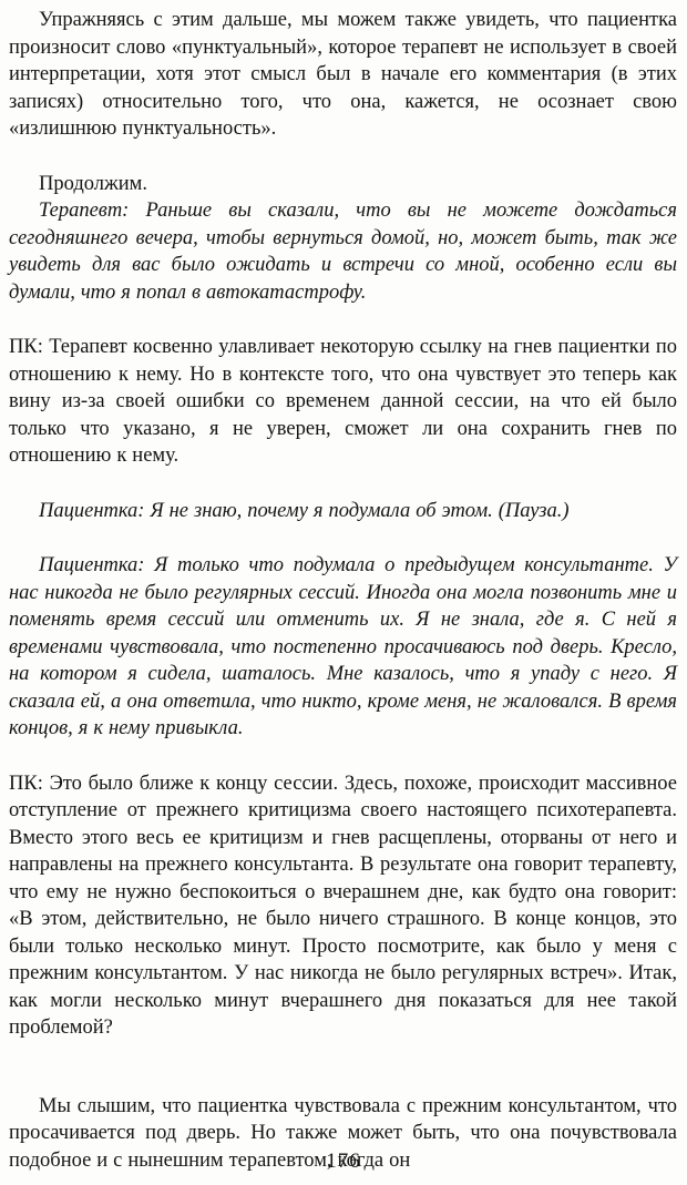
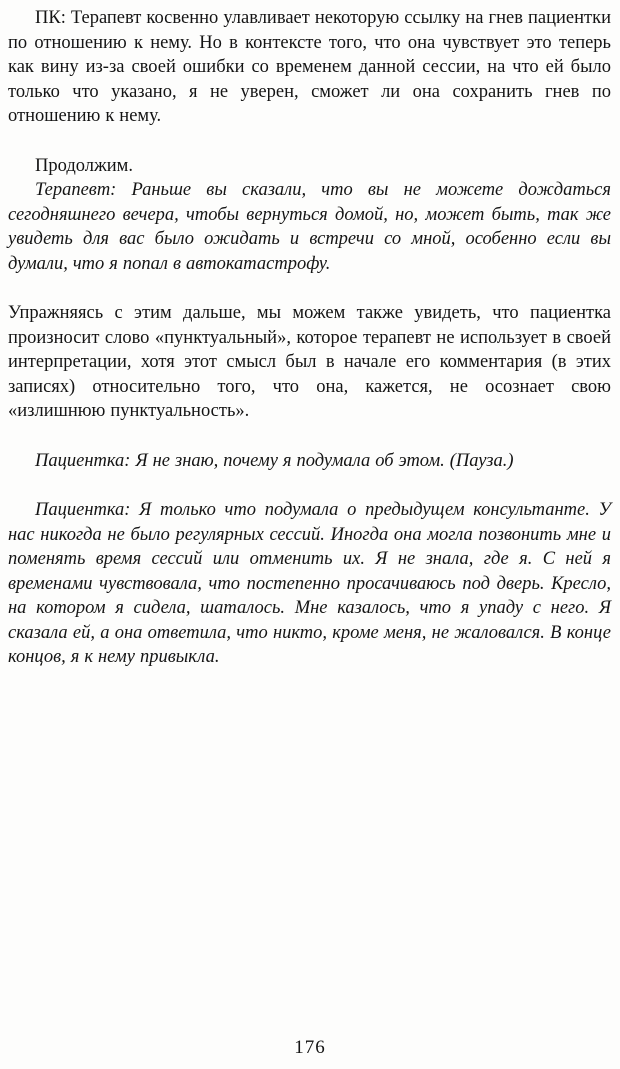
- Упражняясь с этим дальше, мы можем также увидеть, что пациентка произносит слово «пунктуальный», которое терапевт не использует в своей интерпретации, хотя этот смысл был в начале его комментария (в этих записях) относительно того, что она, кажется, не осознает свою «излишнюю пунктуальность».
+ ПК: Терапевт косвенно улавливает некоторую ссылку на гнев пациентки по отношению к нему. Но в контексте того, что она чувствует это теперь как вину из-за своей ошибки со временем данной сессии, на что ей было только что указано, я не уверен, сможет ли она сохранить гнев по отношению к нему.
  Продолжим.
  Терапевт: Раньше вы сказали, что вы не можете дождаться сегодняшнего вечера, чтобы вернуться домой, но, может быть, так же увидеть для вас было ожидать и встречи со мной, особенно если вы думали, что я попал в автокатастрофу.
- ПК: Терапевт косвенно улавливает некоторую ссылку на гнев пациентки по отношению к нему. Но в контексте того, что она чувствует это теперь как вину из-за своей ошибки со временем данной сессии, на что ей было только что указано, я не уверен, сможет ли она сохранить гнев по отношению к нему.
+ Упражняясь с этим дальше, мы можем также увидеть, что пациентка произносит слово «пунктуальный», которое терапевт не использует в своей интерпретации, хотя этот смысл был в начале его комментария (в этих записях) относительно того, что она, кажется, не осознает свою «излишнюю пунктуальность».
  Пациентка: Я не знаю, почему я подумала об этом. (Пауза.)
- Пациентка: Я только что подумала о предыдущем консультанте. У нас никогда не было регулярных сессий. Иногда она могла позвонить мне и поменять время сессий или отменить их. Я не знала, где я. С ней я временами чувствовала, что постепенно просачиваюсь под дверь. Кресло, на котором я сидела, шаталось. Мне казалось, что я упаду с него. Я сказала ей, а она ответила, что никто, кроме меня, не жаловался. В время концов, я к нему привыкла.
+ Пациентка: Я только что подумала о предыдущем консультанте. У нас никогда не было регулярных сессий. Иногда она могла позвонить мне и поменять время сессий или отменить их. Я не знала, где я. С ней я временами чувствовала, что постепенно просачиваюсь под дверь. Кресло, на котором я сидела, шаталось. Мне казалось, что я упаду с него. Я сказала ей, а она ответила, что никто, кроме меня, не жаловался. В конце концов, я к нему привыкла.
- ПК: Это было ближе к концу сессии. Здесь, похоже, происходит массивное отступление от прежнего критицизма своего настоящего психотерапевта. Вместо этого весь ее критицизм и гнев расщеплены, оторваны от него и направлены на прежнего консультанта. В результате она говорит терапевту, что ему не нужно беспокоиться о вчерашнем дне, как будто она говорит: «В этом, действительно, не было ничего страшного. В конце концов, это были только несколько минут. Просто посмотрите, как было у меня с прежним консультантом. У нас никогда не было регулярных встреч». Итак, как могли несколько минут вчерашнего дня показаться для нее такой проблемой?
- Мы слышим, что пациентка чувствовала с прежним консультантом, что просачивается под дверь. Но также может быть, что она почувствовала подобное и с нынешним терапевтом, когда он
  176
